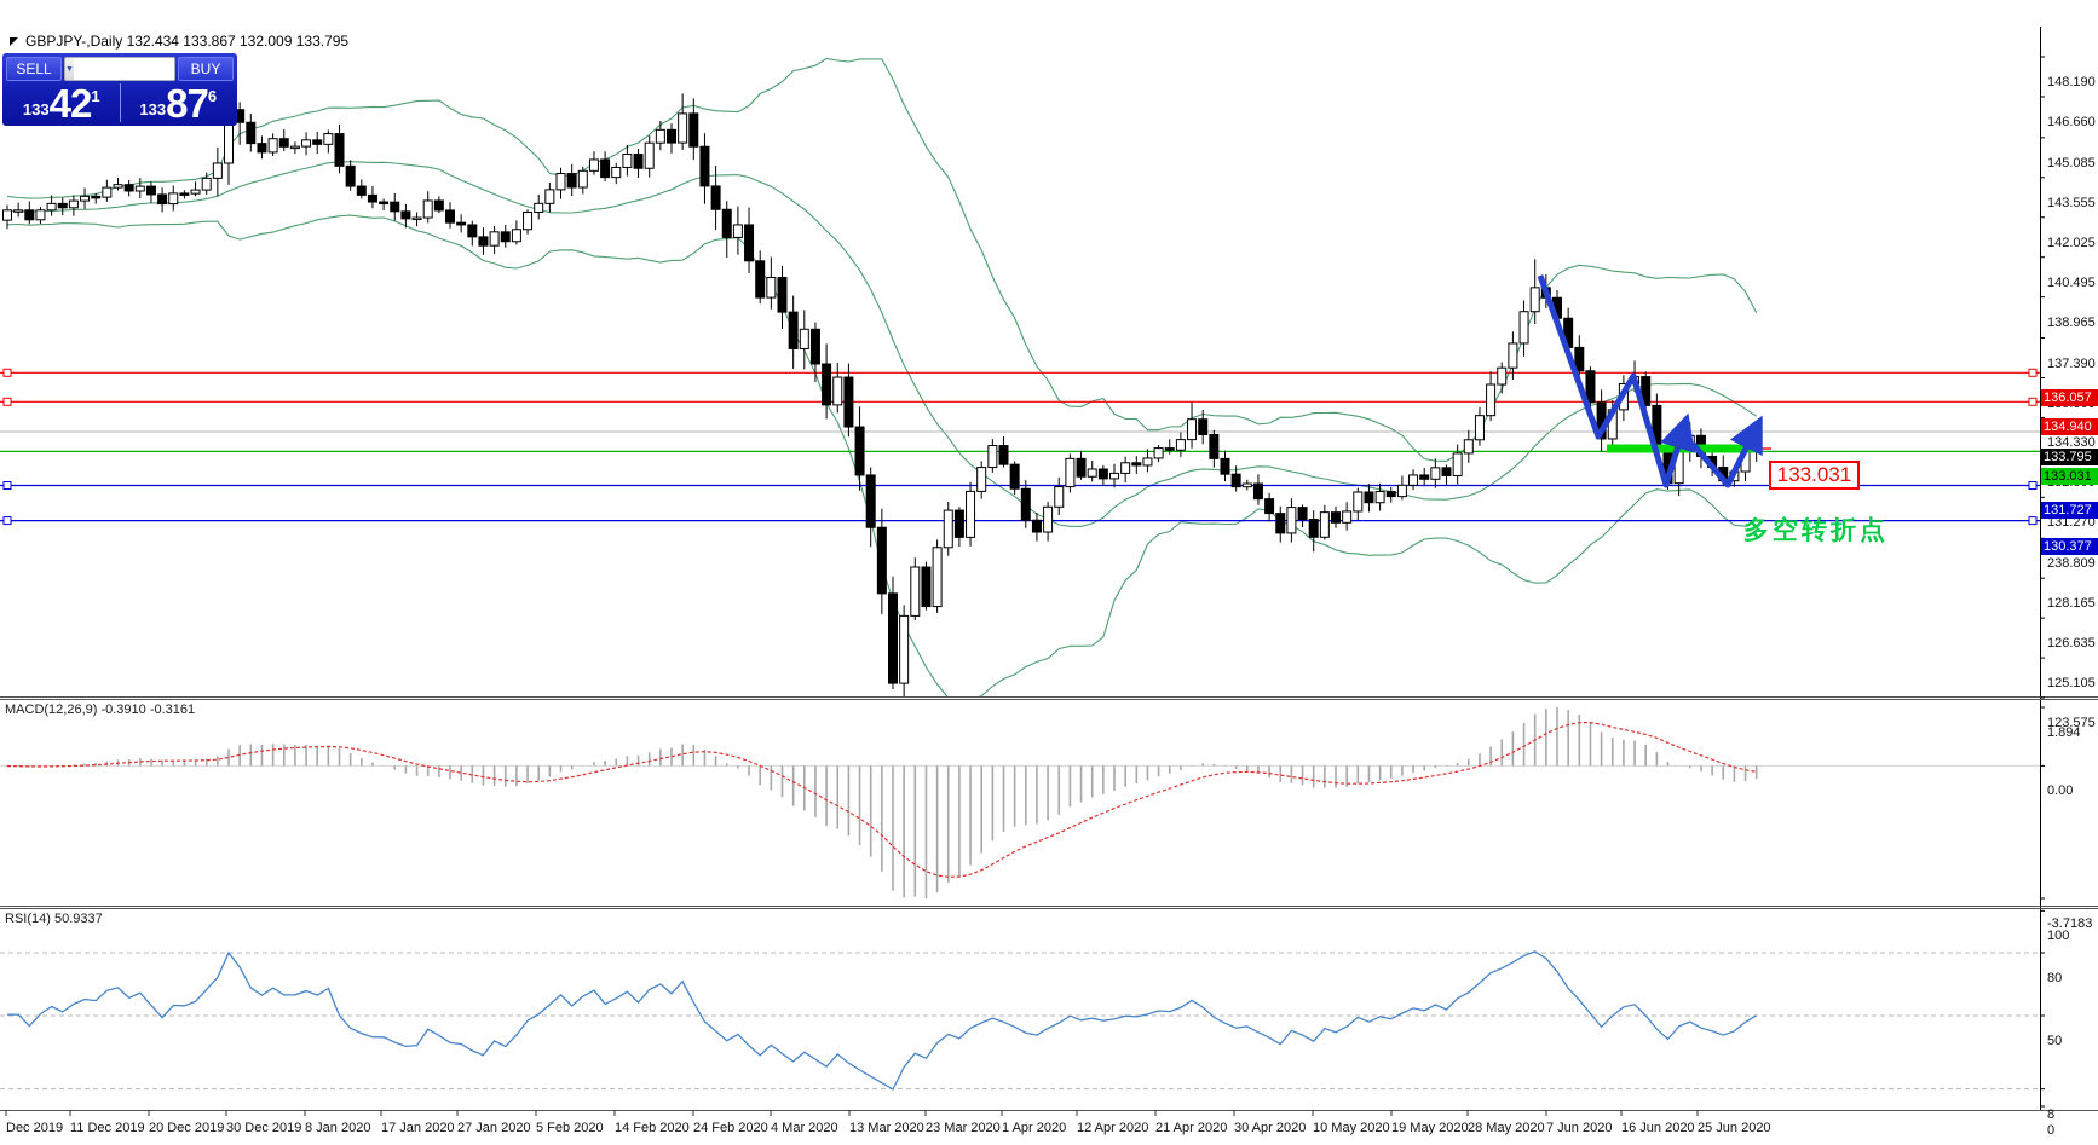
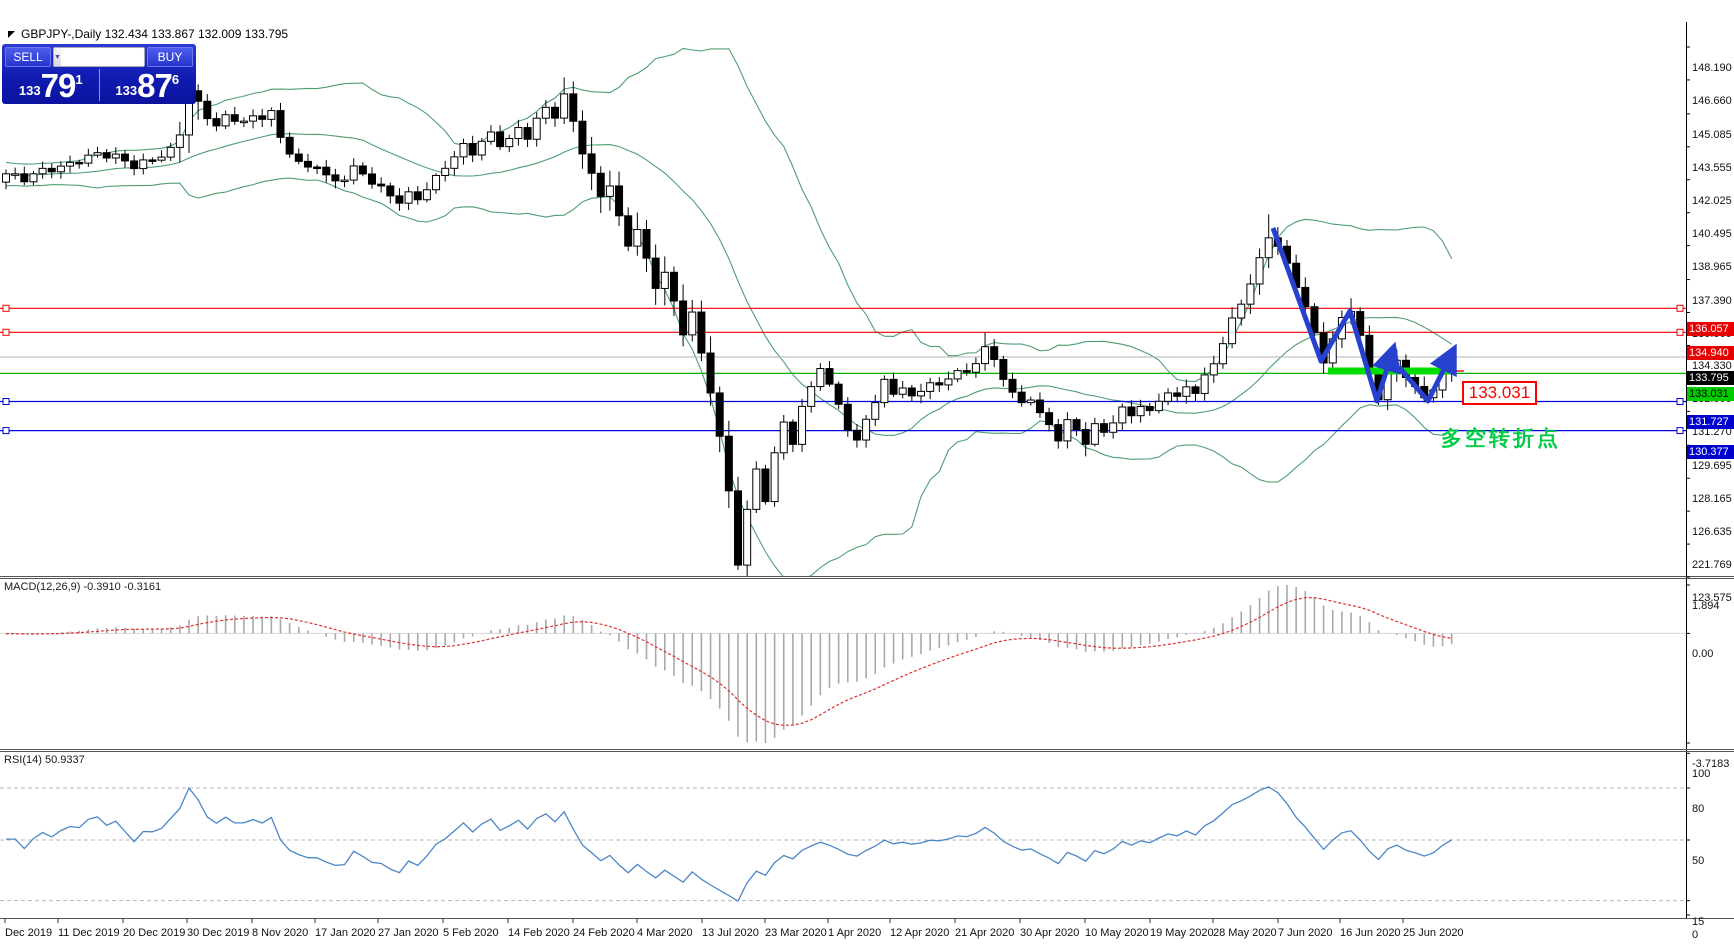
  GBPJPY-,Daily 132.434 133.867 132.009 133.795
  SELL
  BUY
  133
- 42
+ 79
  1
  133
  87
  6
  MACD(12,26,9) -0.3910 -0.3161
  RSI(14) 50.9337
  133.031
  多空转折点
  148.190
  146.660
  145.085
  143.555
  142.025
  140.495
  138.965
  137.390
  134.330
  131.270
- 238.809
+ 129.695
  128.165
  126.635
- 125.105
+ 221.769
  123.575
  1.894
  0.00
  -3.7183
  100
  80
  50
- 8
+ 15
  0
  136.057
  134.940
  133.795
  133.031
  131.727
  130.377
  Dec 2019
  11 Dec 2019
  20 Dec 2019
  30 Dec 2019
- 8 Jan 2020
+ 8 Nov 2020
  17 Jan 2020
  27 Jan 2020
  5 Feb 2020
  14 Feb 2020
  24 Feb 2020
  4 Mar 2020
- 13 Mar 2020
+ 13 Jul 2020
  23 Mar 2020
  1 Apr 2020
  12 Apr 2020
  21 Apr 2020
  30 Apr 2020
  10 May 2020
  19 May 2020
  28 May 2020
  7 Jun 2020
  16 Jun 2020
  25 Jun 2020
